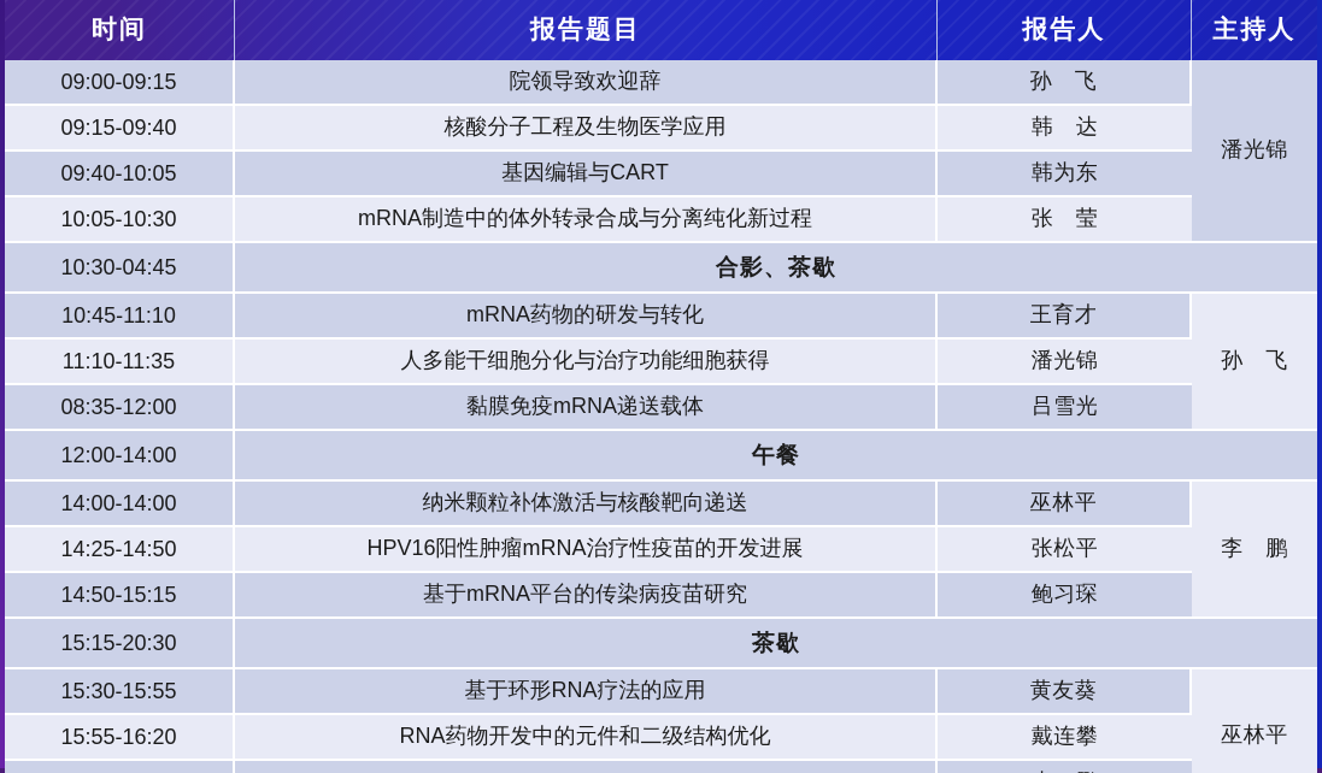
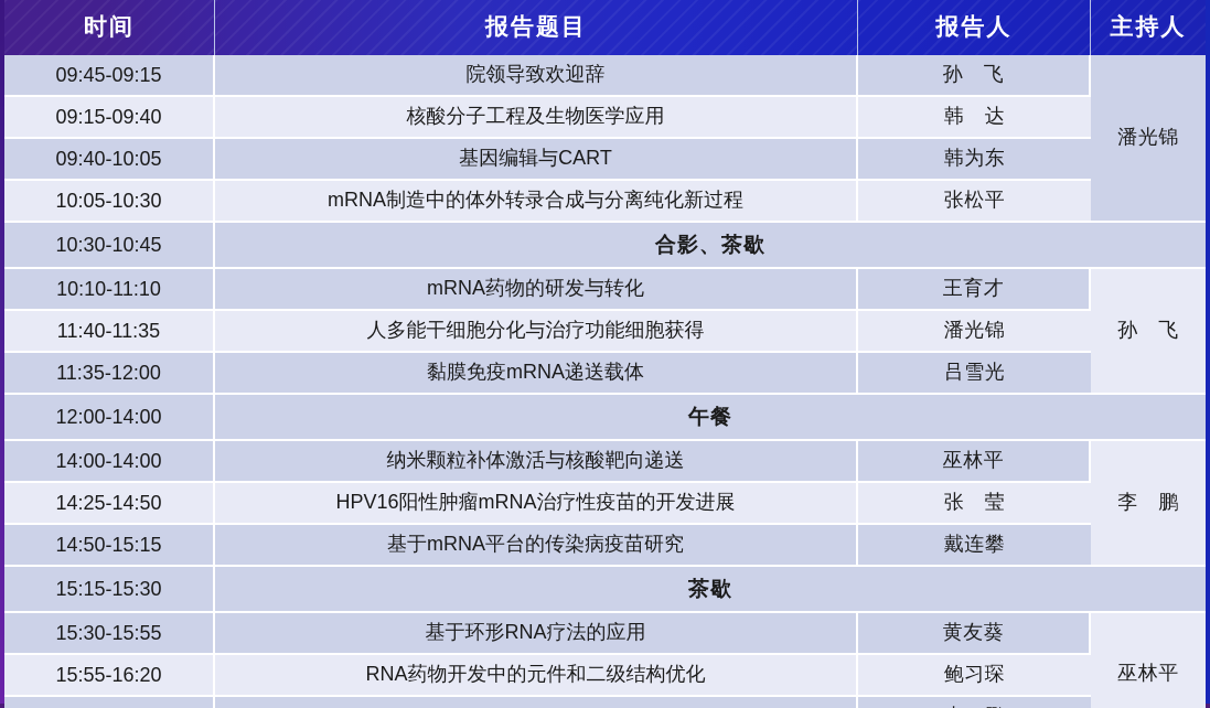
  时间	报告题目	报告人	主持人
- 09:00-09:15	院领导致欢迎辞	孙 飞	潘光锦
+ 09:45-09:15	院领导致欢迎辞	孙 飞	潘光锦
  09:15-09:40	核酸分子工程及生物医学应用	韩 达
  09:40-10:05	基因编辑与CART	韩为东
- 10:05-10:30	mRNA制造中的体外转录合成与分离纯化新过程	张 莹
+ 10:05-10:30	mRNA制造中的体外转录合成与分离纯化新过程	张松平
- 10:30-04:45	合影、茶歇
+ 10:30-10:45	合影、茶歇
- 10:45-11:10	mRNA药物的研发与转化	王育才	孙 飞
+ 10:10-11:10	mRNA药物的研发与转化	王育才	孙 飞
- 11:10-11:35	人多能干细胞分化与治疗功能细胞获得	潘光锦
+ 11:40-11:35	人多能干细胞分化与治疗功能细胞获得	潘光锦
- 08:35-12:00	黏膜免疫mRNA递送载体	吕雪光
+ 11:35-12:00	黏膜免疫mRNA递送载体	吕雪光
  12:00-14:00	午餐
  14:00-14:00	纳米颗粒补体激活与核酸靶向递送	巫林平	李 鹏
- 14:25-14:50	HPV16阳性肿瘤mRNA治疗性疫苗的开发进展	张松平
+ 14:25-14:50	HPV16阳性肿瘤mRNA治疗性疫苗的开发进展	张 莹
- 14:50-15:15	基于mRNA平台的传染病疫苗研究	鲍习琛
+ 14:50-15:15	基于mRNA平台的传染病疫苗研究	戴连攀
- 15:15-20:30	茶歇
+ 15:15-15:30	茶歇
  15:30-15:55	基于环形RNA疗法的应用	黄友葵	巫林平
- 15:55-16:20	RNA药物开发中的元件和二级结构优化	戴连攀
+ 15:55-16:20	RNA药物开发中的元件和二级结构优化	鲍习琛
